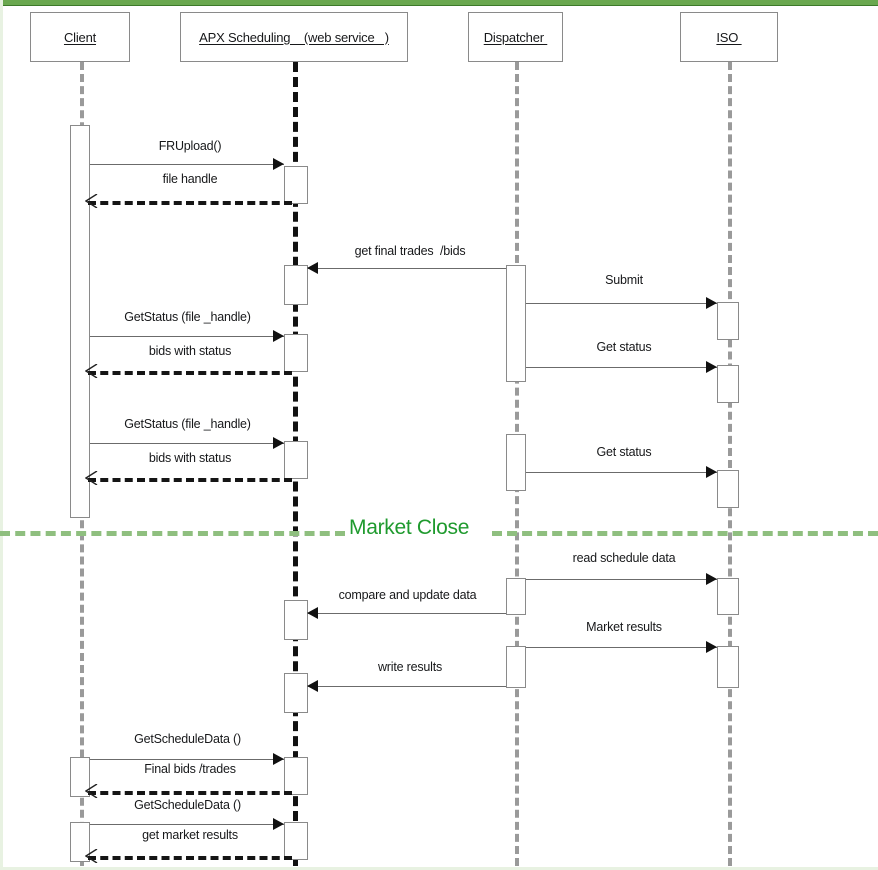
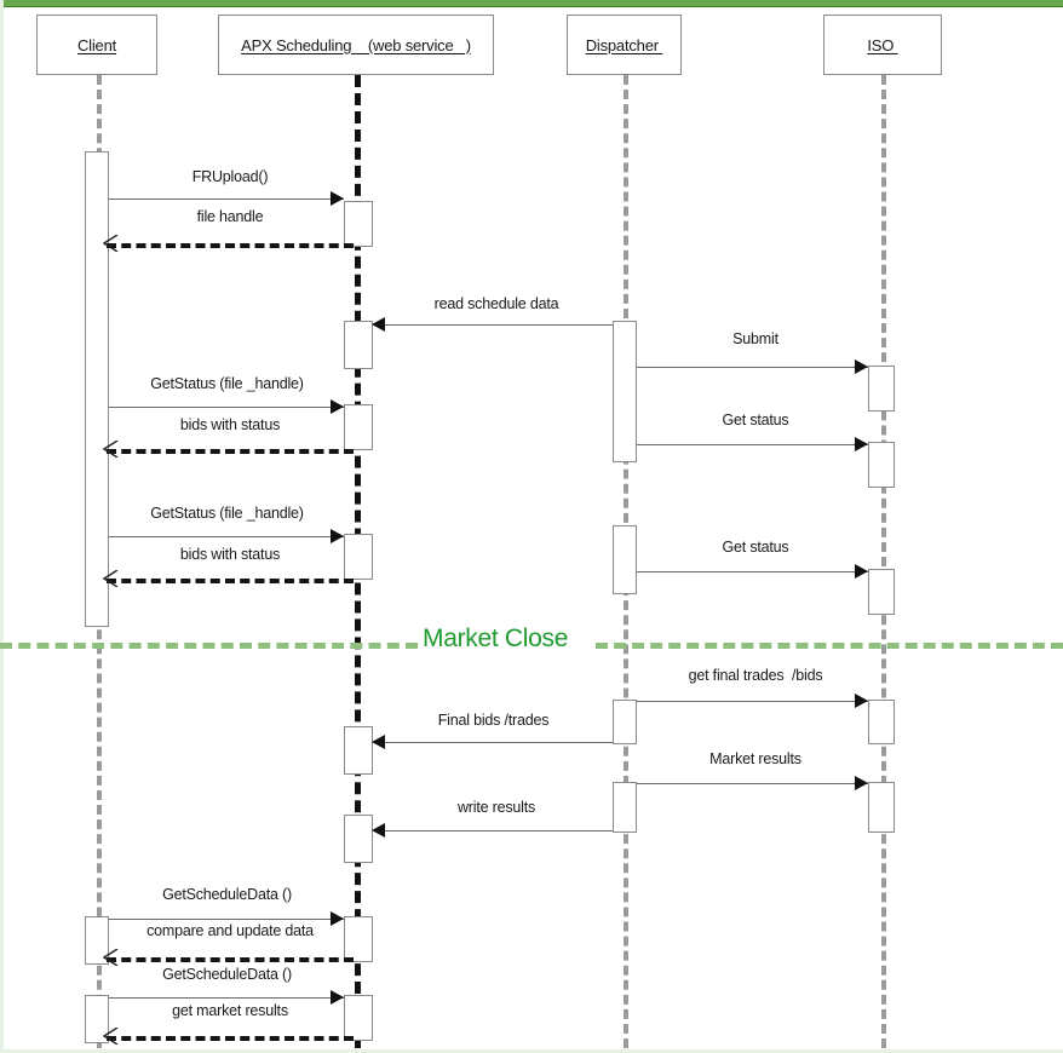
  FRUpload()
  file handle
- get final trades /bids
+ read schedule data
  Submit
  GetStatus (file _handle)
  Get status
  bids with status
  GetStatus (file _handle)
  Get status
  bids with status
- read schedule data
+ get final trades /bids
- compare and update data
+ Final bids /trades
  Market results
  write results
  GetScheduleData ()
- Final bids /trades
+ compare and update data
  GetScheduleData ()
  get market results
  Market Close
  Client
  APX Scheduling (web service )
  Dispatcher
  ISO
